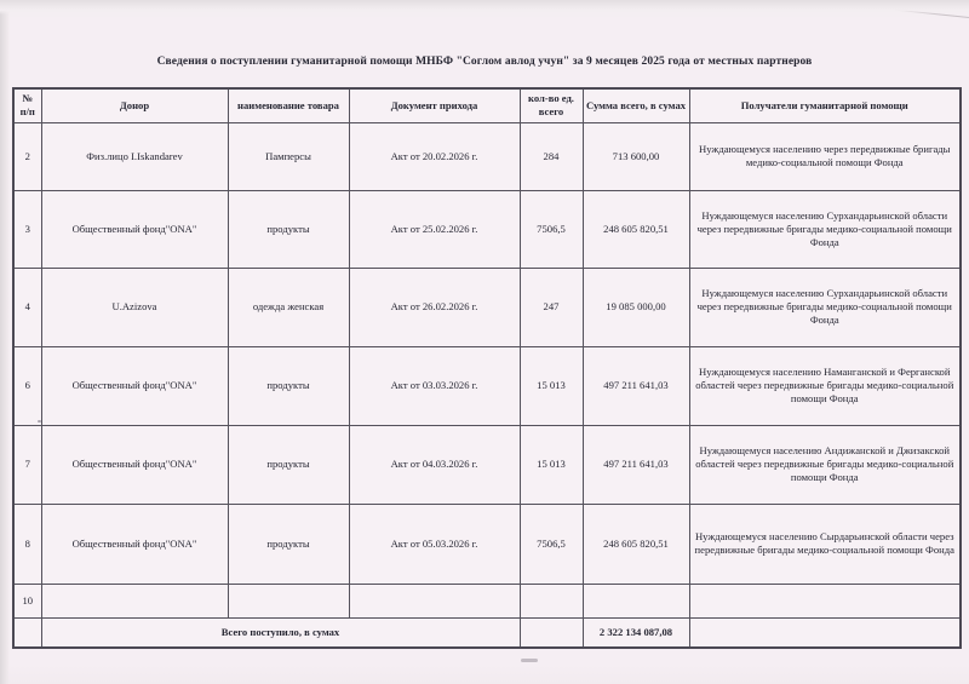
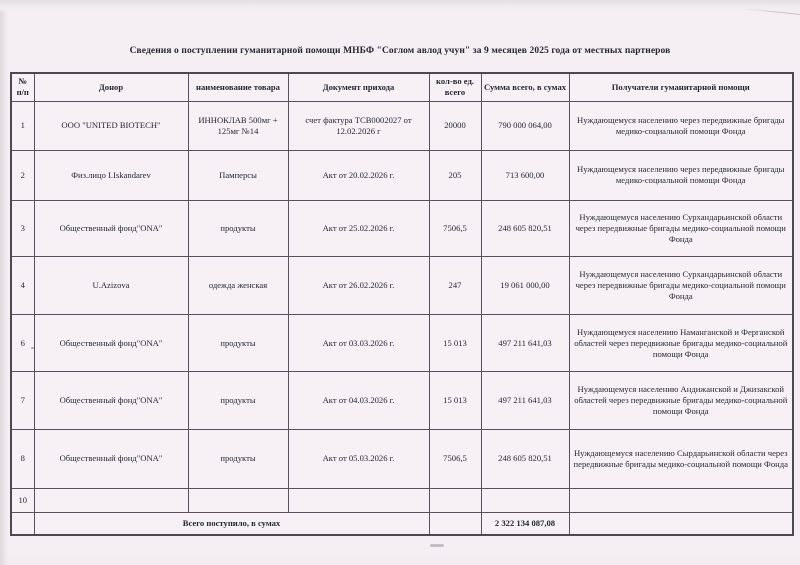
  Сведения о поступлении гуманитарной помощи МНБФ "Соглом авлод учун" за 9 месяцев 2025 года от местных партнеров
  № п/п	Донор	наименование товара	Документ прихода	кол-во ед. всего	Сумма всего, в сумах	Получатели гуманитарной помощи
+ 1	ООО "UNITED BIOTECH"	ИННОКЛАВ 500мг + 125мг №14	счет фактура ТСВ0002027 от 12.02.2026 г	20000	790 000 064,00	Нуждающемуся населению через передвижные бригады медико-социальной помощи Фонда
- 2	Физ.лицо I.Iskandarev	Памперсы	Акт от 20.02.2026 г.	284	713 600,00	Нуждающемуся населению через передвижные бригады медико-социальной помощи Фонда
+ 2	Физ.лицо I.Iskandarev	Памперсы	Акт от 20.02.2026 г.	205	713 600,00	Нуждающемуся населению через передвижные бригады медико-социальной помощи Фонда
  3	Общественный фонд"ONA"	продукты	Акт от 25.02.2026 г.	7506,5	248 605 820,51	Нуждающемуся населению Сурхандарьинской области через передвижные бригады медико-социальной помощи Фонда
- 4	U.Azizova	одежда женская	Акт от 26.02.2026 г.	247	19 085 000,00	Нуждающемуся населению Сурхандарьинской области через передвижные бригады медико-социальной помощи Фонда
+ 4	U.Azizova	одежда женская	Акт от 26.02.2026 г.	247	19 061 000,00	Нуждающемуся населению Сурхандарьинской области через передвижные бригады медико-социальной помощи Фонда
  6	Общественный фонд"ONA"	продукты	Акт от 03.03.2026 г.	15 013	497 211 641,03	Нуждающемуся населению Наманганской и Ферганской областей через передвижные бригады медико-социальной помощи Фонда
  7	Общественный фонд"ONA"	продукты	Акт от 04.03.2026 г.	15 013	497 211 641,03	Нуждающемуся населению Андижанской и Джизакской областей через передвижные бригады медико-социальной помощи Фонда
  8	Общественный фонд"ONA"	продукты	Акт от 05.03.2026 г.	7506,5	248 605 820,51	Нуждающемуся населению Сырдарьинской области через передвижные бригады медико-социальной помощи Фонда
  10
  	Всего поступило, в сумах		2 322 134 087,08
